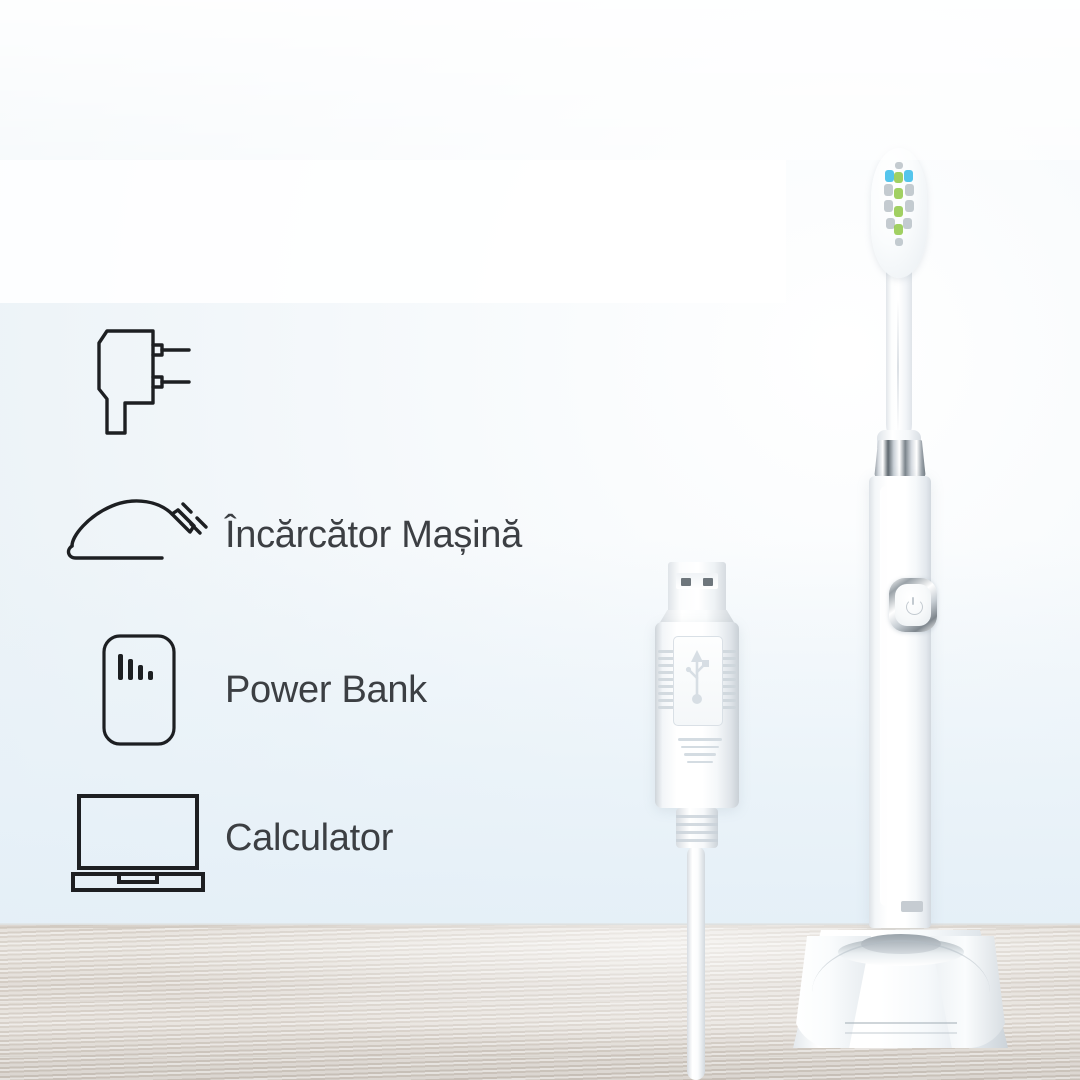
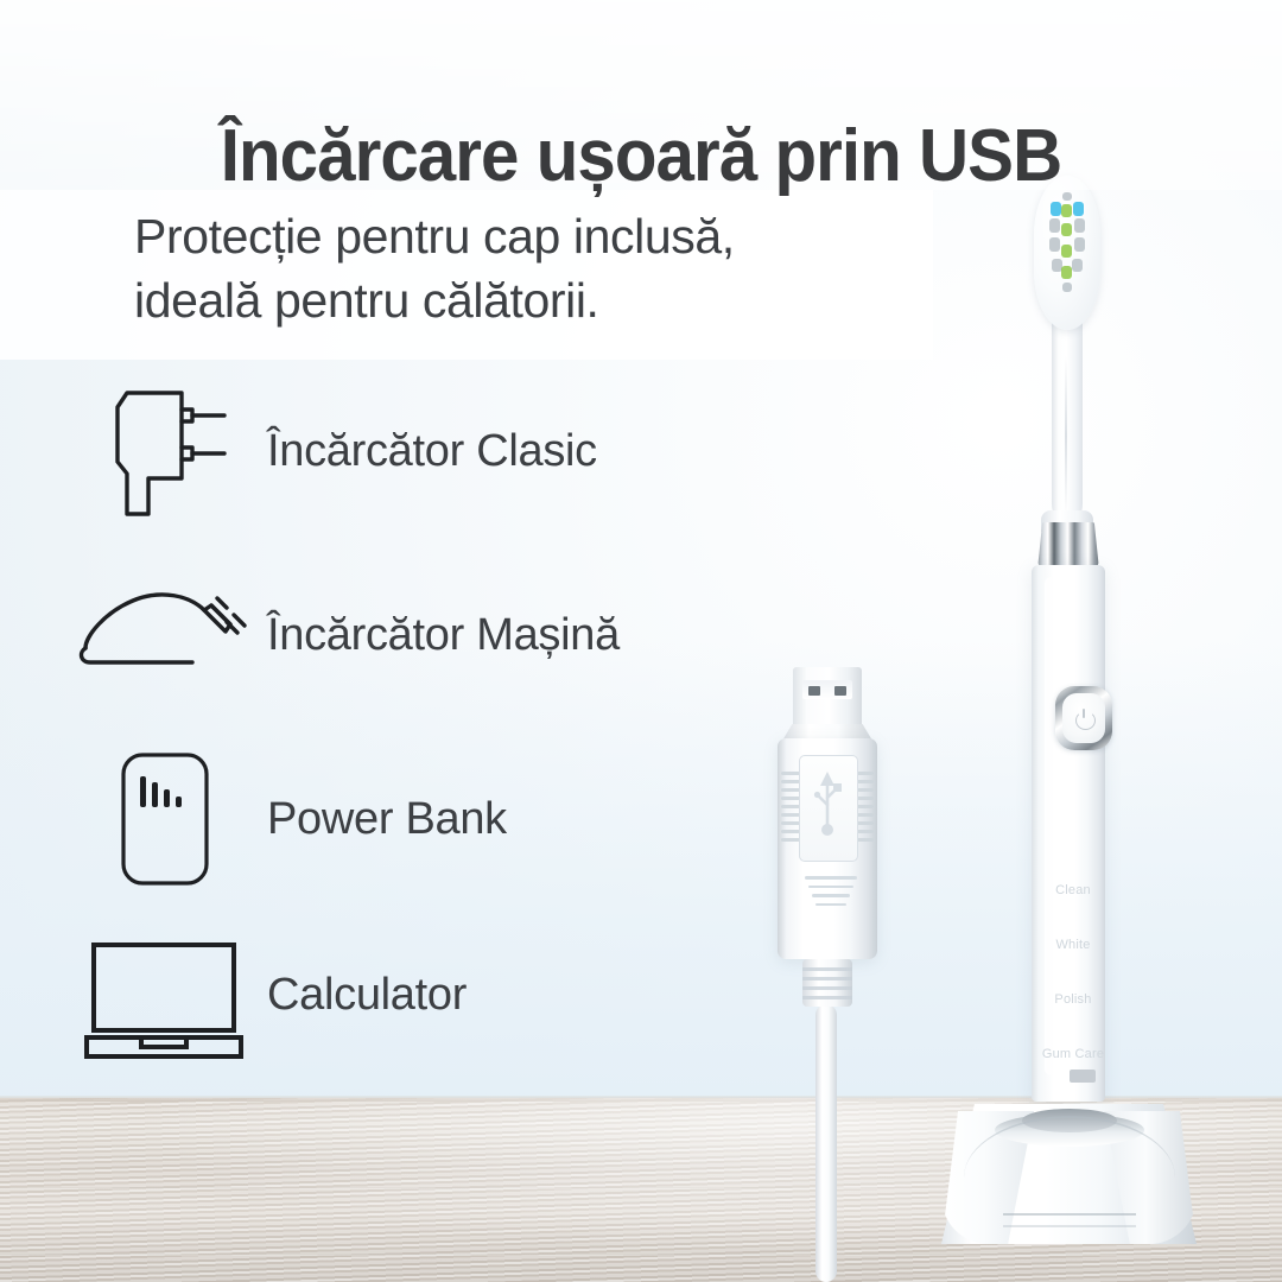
+ Clean
+ White
+ Polish
+ Gum Care
+ Încărcare ușoară prin USB
+ Protecție pentru cap inclusă,
+ ideală pentru călătorii.
+ Încărcător Clasic
  Încărcător Mașină
  Power Bank
  Calculator
